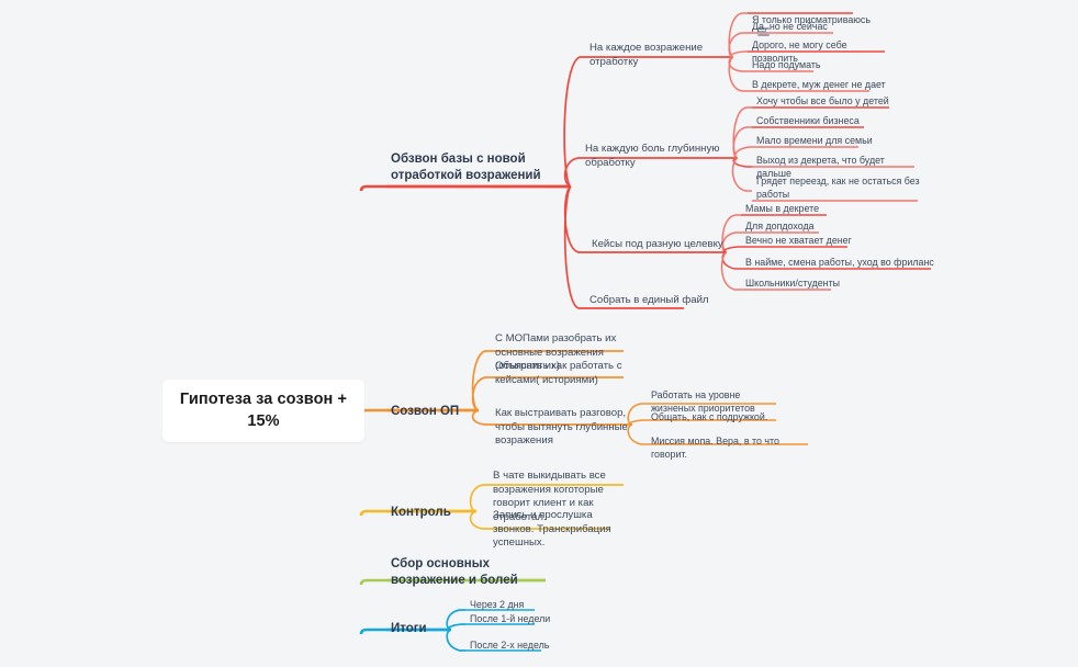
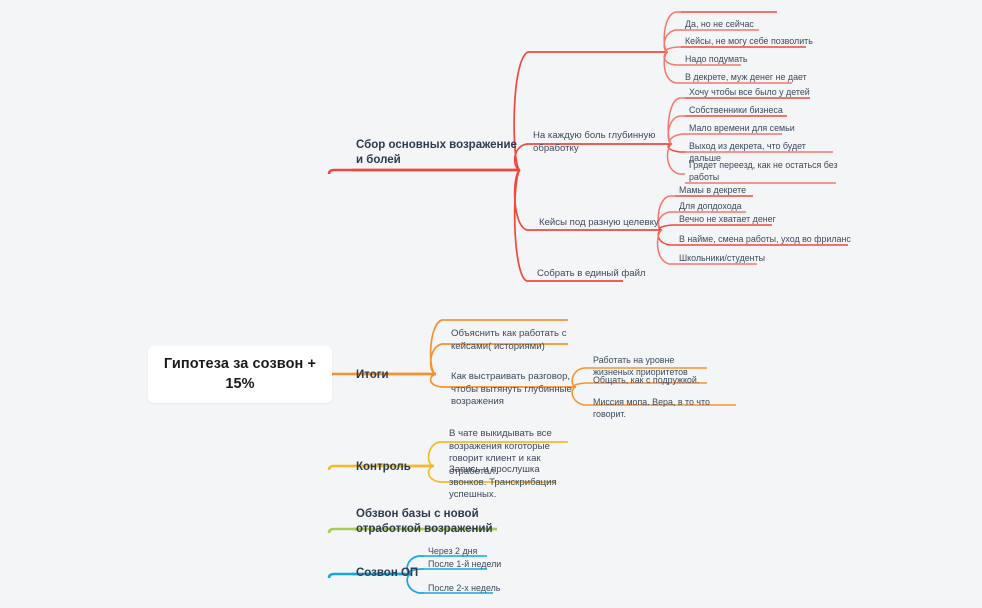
  Гипотеза за созвон + 15%
- Обзвон базы с новой отработкой возражений
+ Сбор основных возражение и болей
- На каждое возражение отработку
  На каждую боль глубинную обработку
  Кейсы под разную целевку
  Собрать в единый файл
- Я только присматриваюсь
  Да, но не сейчас
- Дорого, не могу себе позволить
+ Кейсы, не могу себе позволить
  Надо подумать
  В декрете, муж денег не дает
  Хочу чтобы все было у детей
  Собственники бизнеса
  Мало времени для семьи
  Выход из декрета, что будет дальше
  Грядет переезд, как не остаться без работы
  Мамы в декрете
  Для допдохода
  Вечно не хватает денег
  В найме, смена работы, уход во фриланс
  Школьники/студенты
- Созвон ОП
+ Итоги
- С МОПами разобрать их основные возражения (отыграть их)
  Объяснить как работать с кейсами( историями)
  Как выстраивать разговор, чтобы вытянуть глубинные возражения
  Работать на уровне жизненых приоритетов
  Общать, как с подружкой.
  Миссия мопа. Вера, в то что говорит.
  Контроль
  В чате выкидывать все возражения коготорые говорит клиент и как отработал.
  Запись и прослушка звонков. Транскрибация успешных.
- Сбор основных возражение и болей
+ Обзвон базы с новой отработкой возражений
- Итоги
+ Созвон ОП
  Через 2 дня
  После 1-й недели
  После 2-х недель
